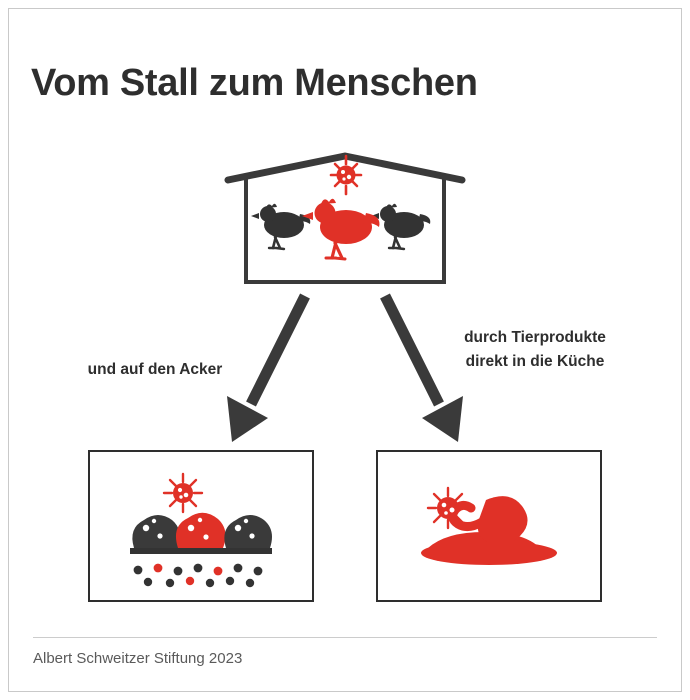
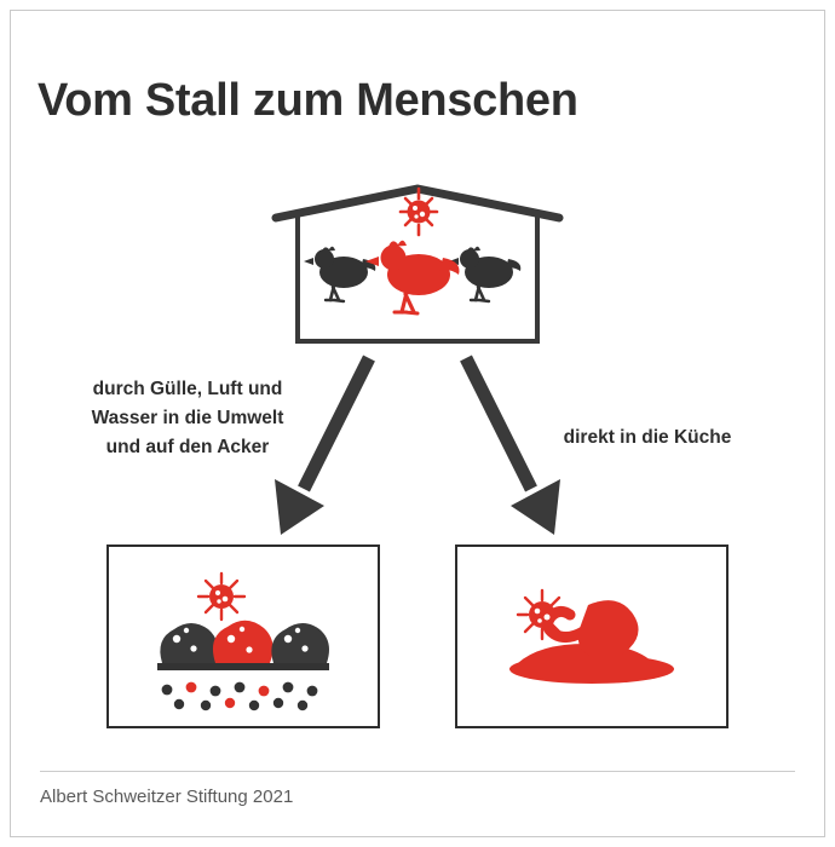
  Vom Stall zum Menschen
+ durch Gülle, Luft und
+ Wasser in die Umwelt
  und auf den Acker
- durch Tierprodukte
  direkt in die Küche
- Albert Schweitzer Stiftung 2023
+ Albert Schweitzer Stiftung 2021
